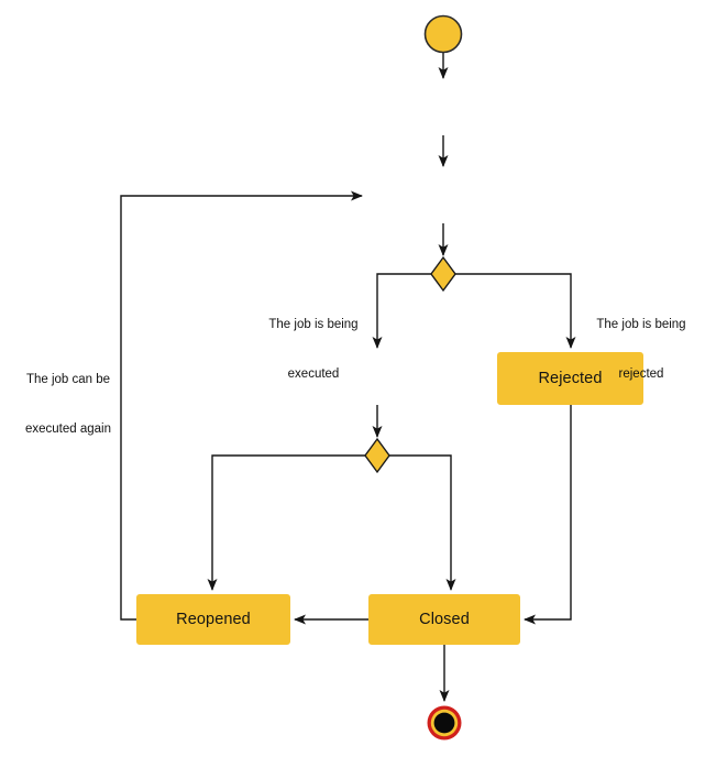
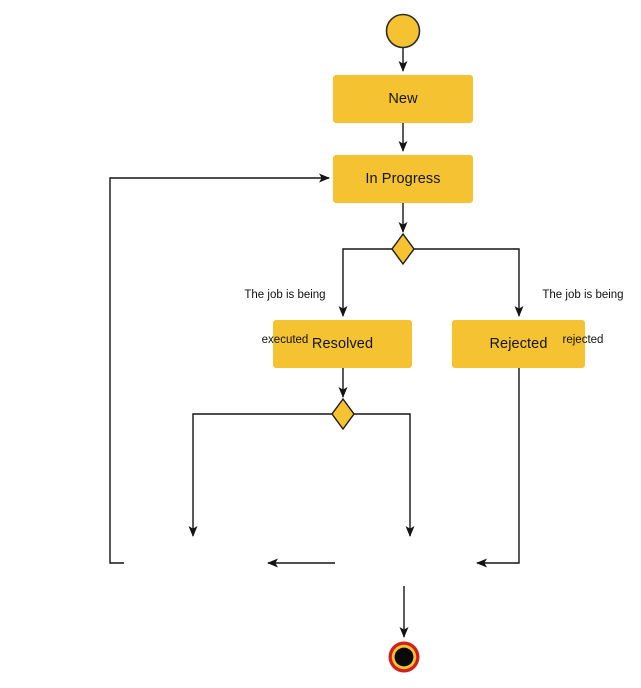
+ New
+ In Progress
+ Resolved
  Rejected
- Reopened
- Closed
  The job is being
  executed
  The job is being
  rejected
- The job can be
- executed again
